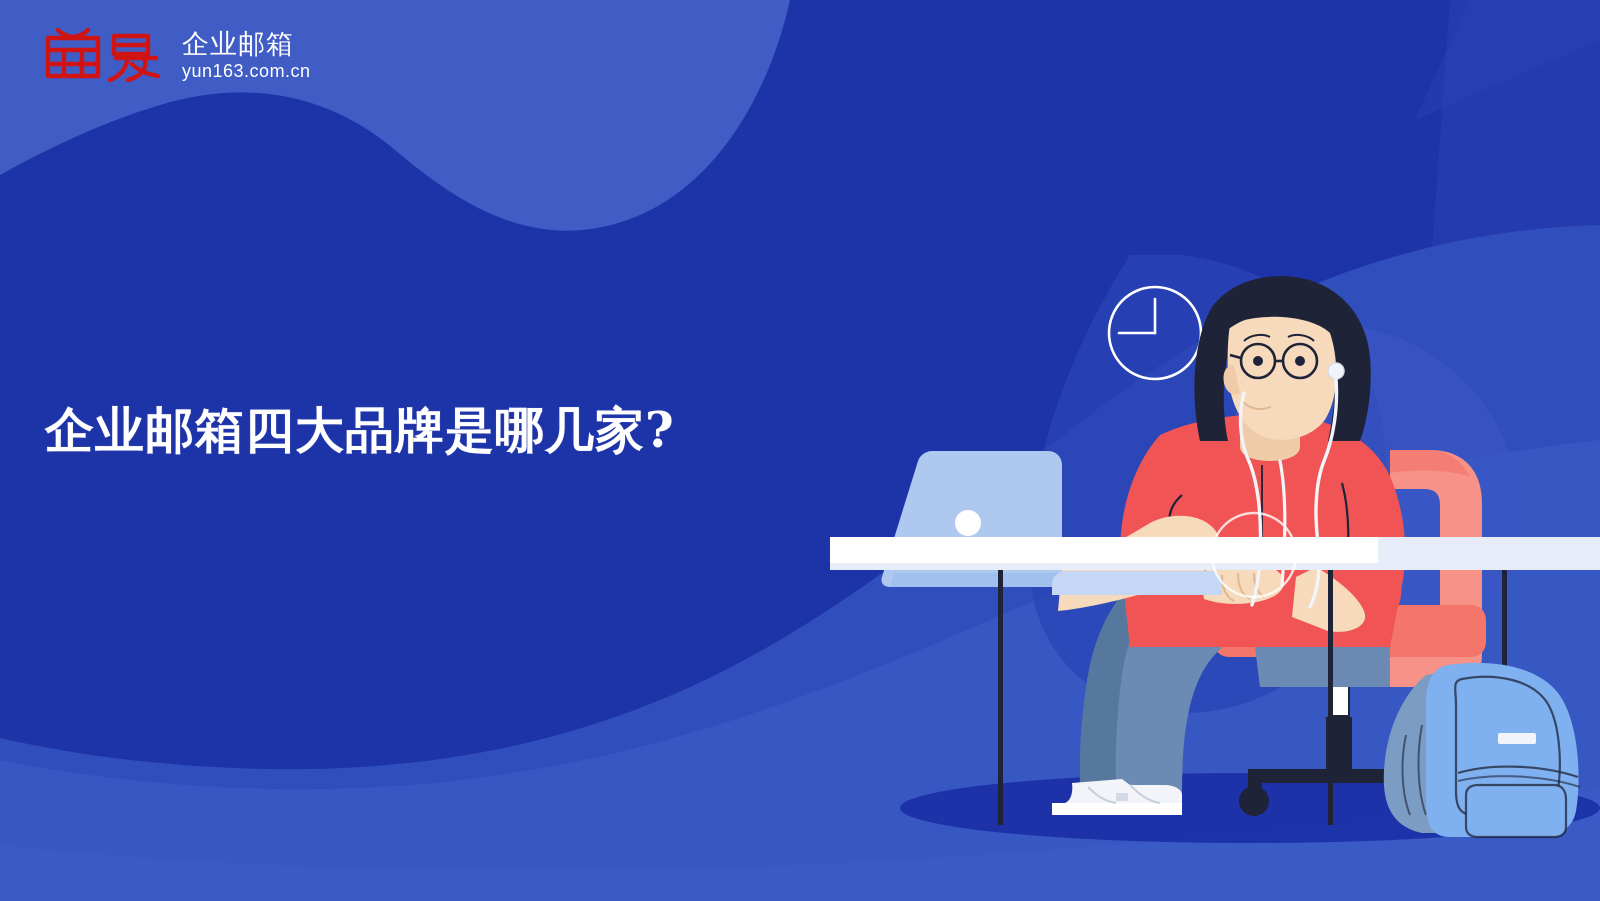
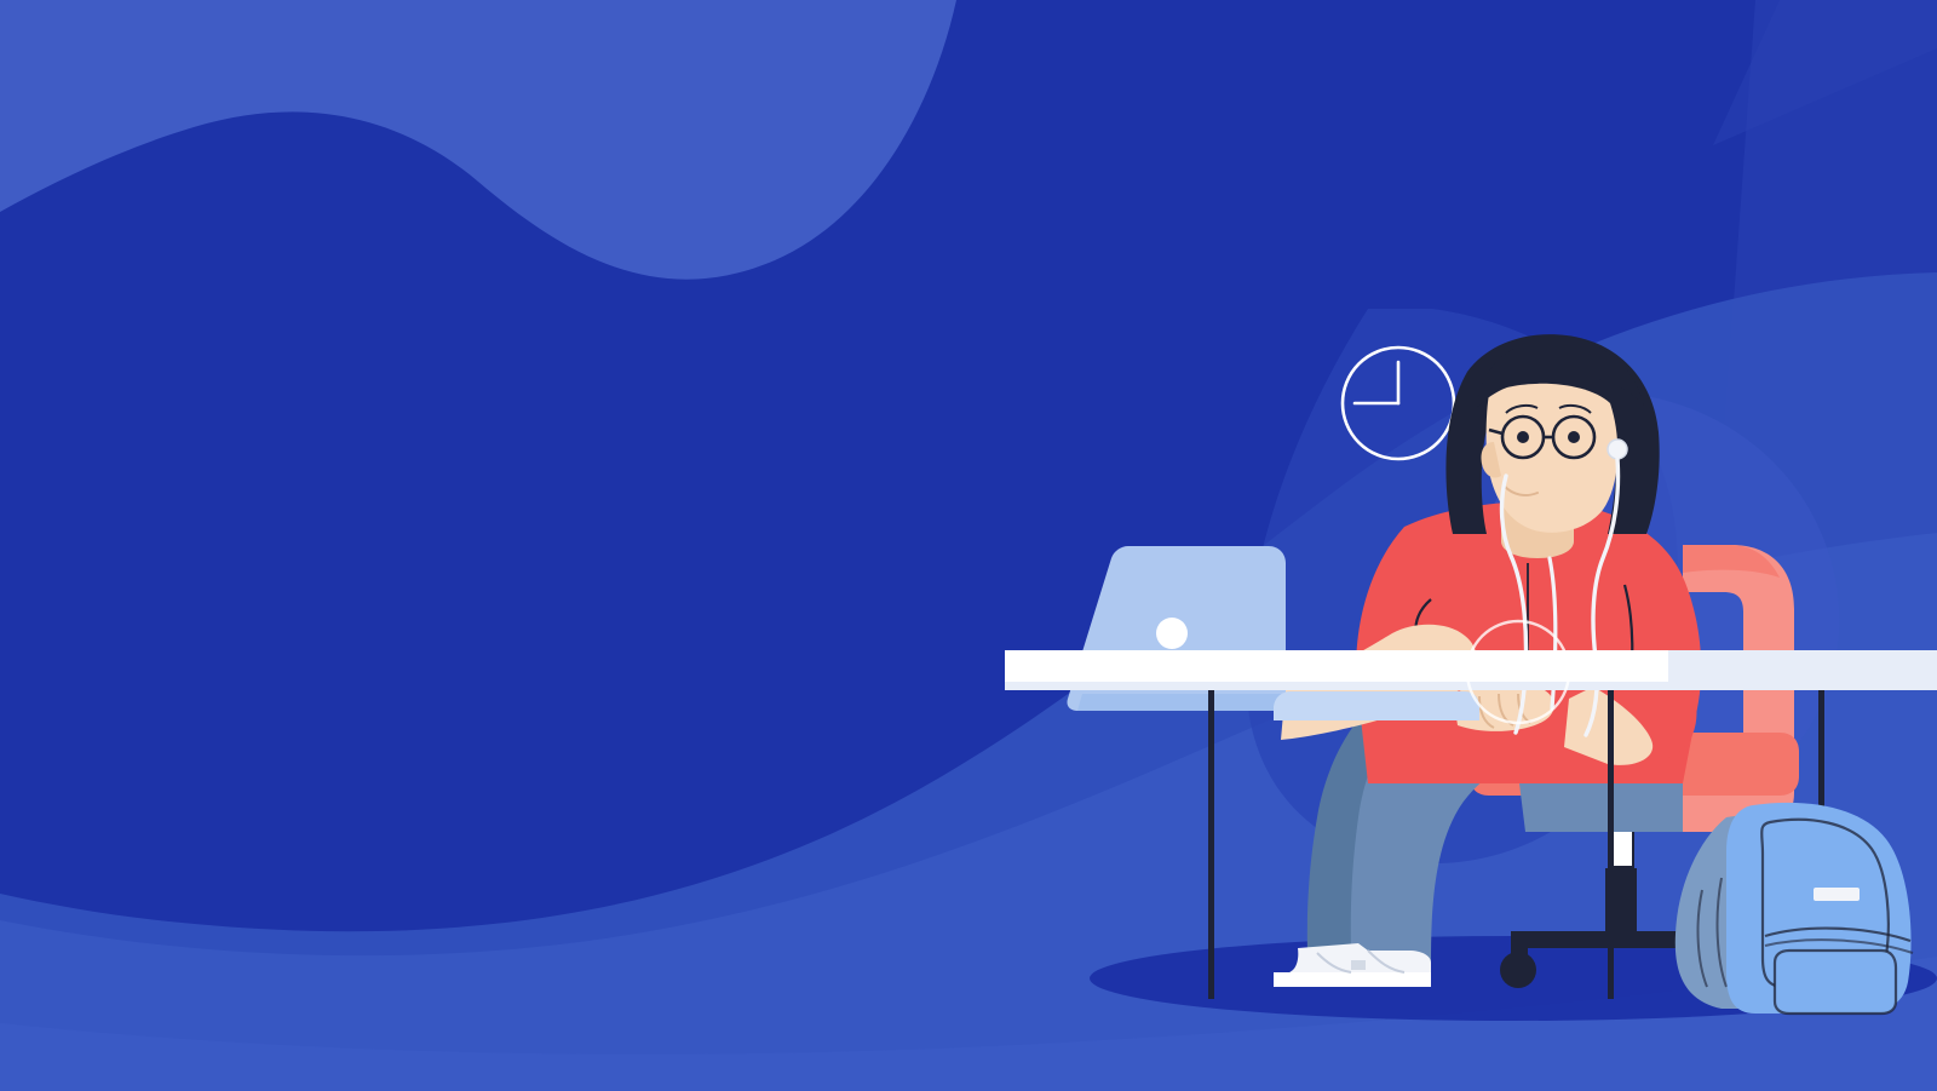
- 企业邮箱
- yun163.com.cn
- 企业邮箱四大品牌是哪几家?
